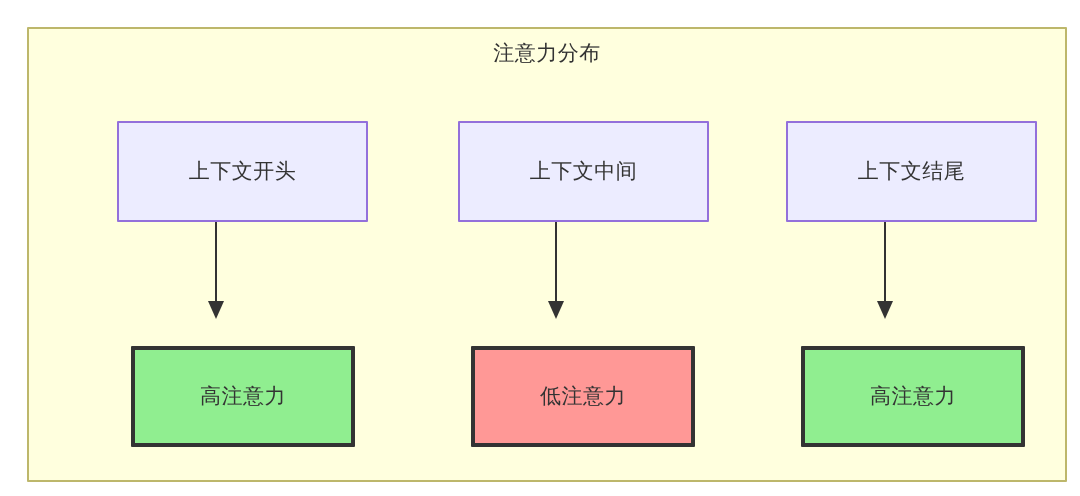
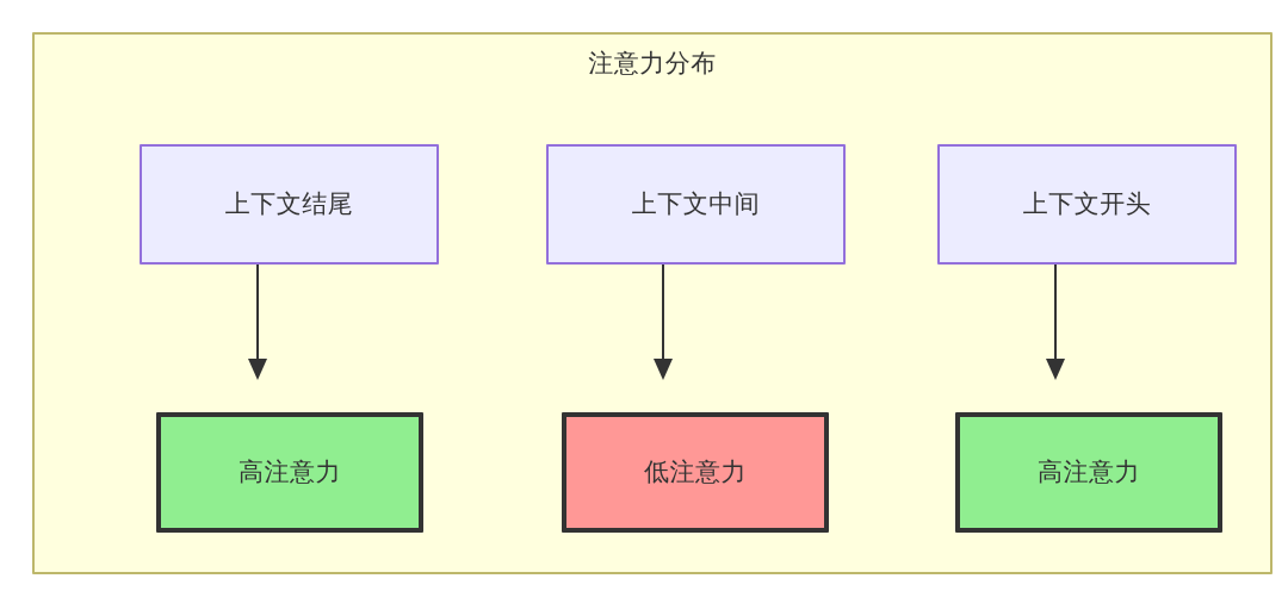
  注意力分布
- 上下文开头
+ 上下文结尾
  上下文中间
- 上下文结尾
+ 上下文开头
  高注意力
  低注意力
  高注意力
